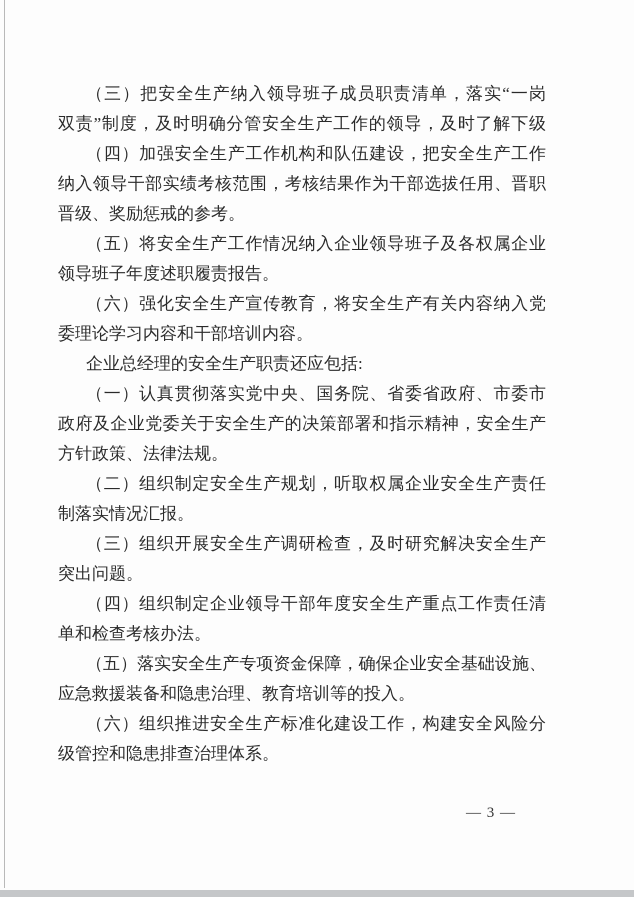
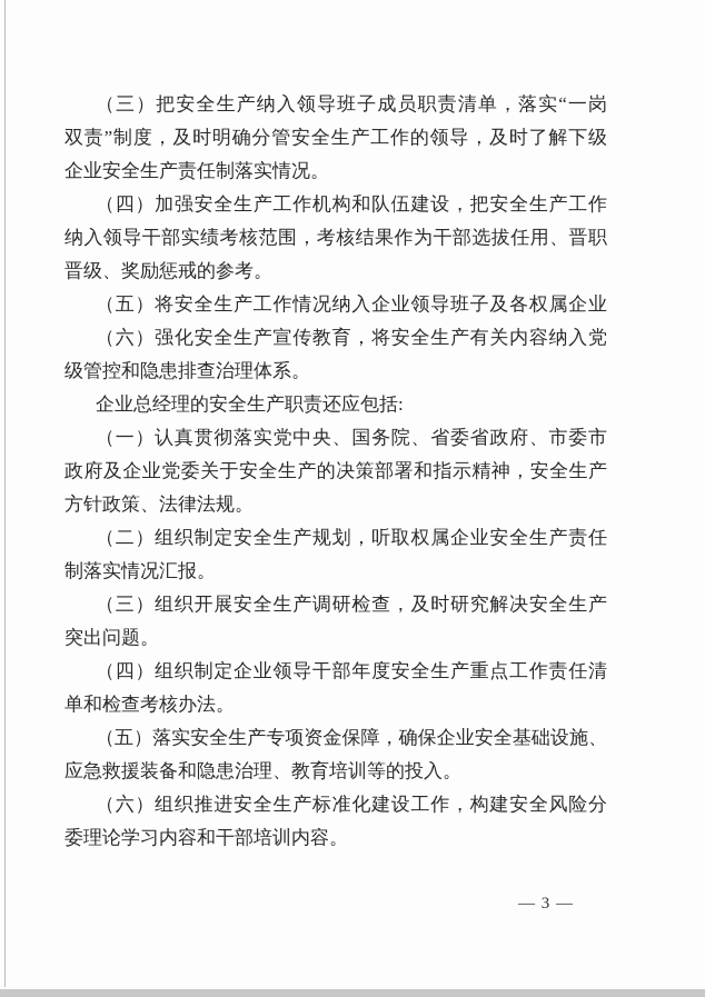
  （三）把安全生产纳入领导班子成员职责清单，落实“一岗
  双责”制度，及时明确分管安全生产工作的领导，及时了解下级
+ 企业安全生产责任制落实情况。
  （四）加强安全生产工作机构和队伍建设，把安全生产工作
  纳入领导干部实绩考核范围，考核结果作为干部选拔任用、晋职
  晋级、奖励惩戒的参考。
  （五）将安全生产工作情况纳入企业领导班子及各权属企业
- 领导班子年度述职履责报告。
  （六）强化安全生产宣传教育，将安全生产有关内容纳入党
- 委理论学习内容和干部培训内容。
+ 级管控和隐患排查治理体系。
  企业总经理的安全生产职责还应包括:
  （一）认真贯彻落实党中央、国务院、省委省政府、市委市
  政府及企业党委关于安全生产的决策部署和指示精神，安全生产
  方针政策、法律法规。
  （二）组织制定安全生产规划，听取权属企业安全生产责任
  制落实情况汇报。
  （三）组织开展安全生产调研检查，及时研究解决安全生产
  突出问题。
  （四）组织制定企业领导干部年度安全生产重点工作责任清
  单和检查考核办法。
  （五）落实安全生产专项资金保障，确保企业安全基础设施、
  应急救援装备和隐患治理、教育培训等的投入。
  （六）组织推进安全生产标准化建设工作，构建安全风险分
- 级管控和隐患排查治理体系。
+ 委理论学习内容和干部培训内容。
  — 3 —
